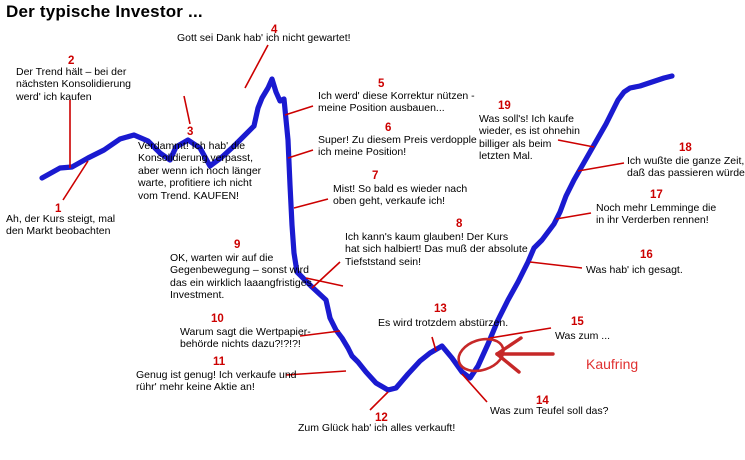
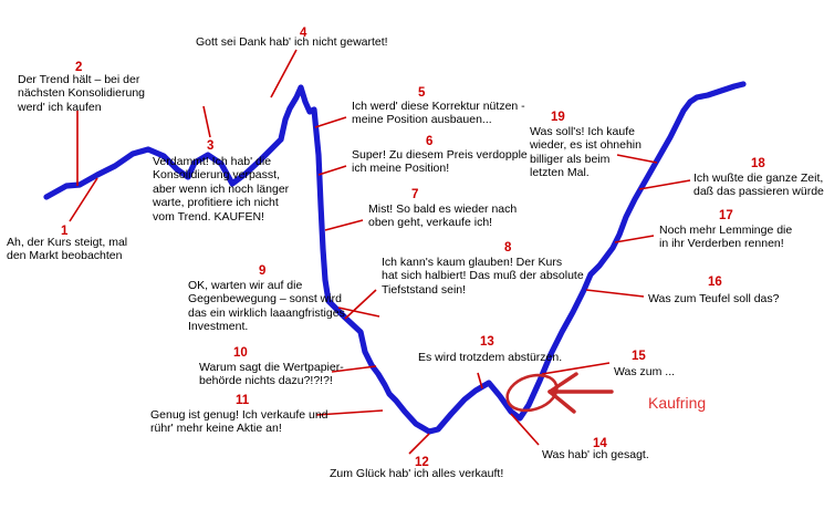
- Der typische Investor ...
  1
  Ah, der Kurs steigt, mal
  den Markt beobachten
  2
  Der Trend hält – bei der
  nächsten Konsolidierung
  werd' ich kaufen
  3
  Verdammt! Ich hab' die
  Konsolidierung verpasst,
  aber wenn ich noch länger
  warte, profitiere ich nicht
  vom Trend. KAUFEN!
  4
  Gott sei Dank hab' ich nicht gewartet!
  5
  Ich werd' diese Korrektur nützen -
  meine Position ausbauen...
  6
  Super! Zu diesem Preis verdopple
  ich meine Position!
  7
  Mist! So bald es wieder nach
  oben geht, verkaufe ich!
  8
  Ich kann's kaum glauben! Der Kurs
  hat sich halbiert! Das muß der absolute
  Tiefststand sein!
  9
  OK, warten wir auf die
  Gegenbewegung – sonst wird
  das ein wirklich laaangfristiges
  Investment.
  10
  Warum sagt die Wertpapier-
  behörde nichts dazu?!?!?!
  11
  Genug ist genug! Ich verkaufe und
  rühr' mehr keine Aktie an!
  12
  Zum Glück hab' ich alles verkauft!
  13
  Es wird trotzdem abstürzen.
  14
- Was zum Teufel soll das?
+ Was hab' ich gesagt.
  15
  Was zum ...
  16
- Was hab' ich gesagt.
+ Was zum Teufel soll das?
  17
  Noch mehr Lemminge die
  in ihr Verderben rennen!
  18
  Ich wußte die ganze Zeit,
  daß das passieren würde
  19
  Was soll's! Ich kaufe
  wieder, es ist ohnehin
  billiger als beim
  letzten Mal.
  Kaufring
